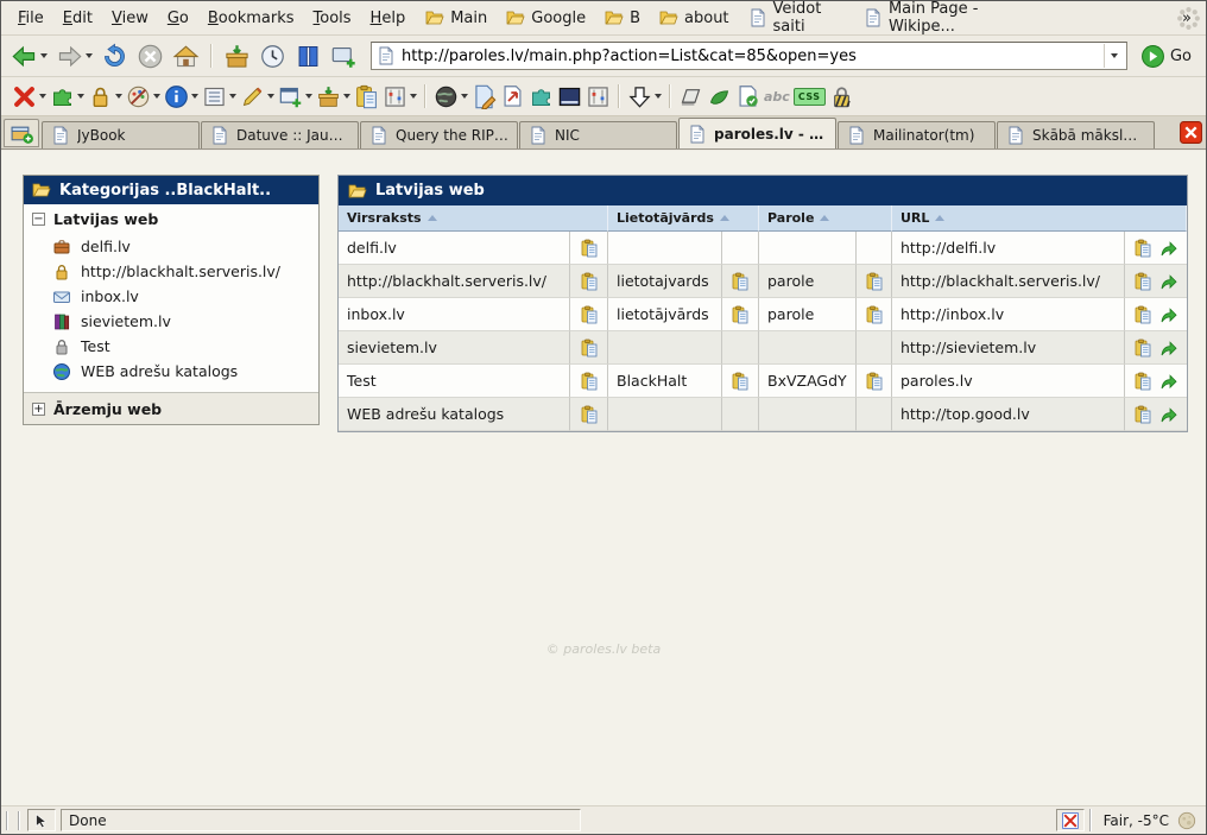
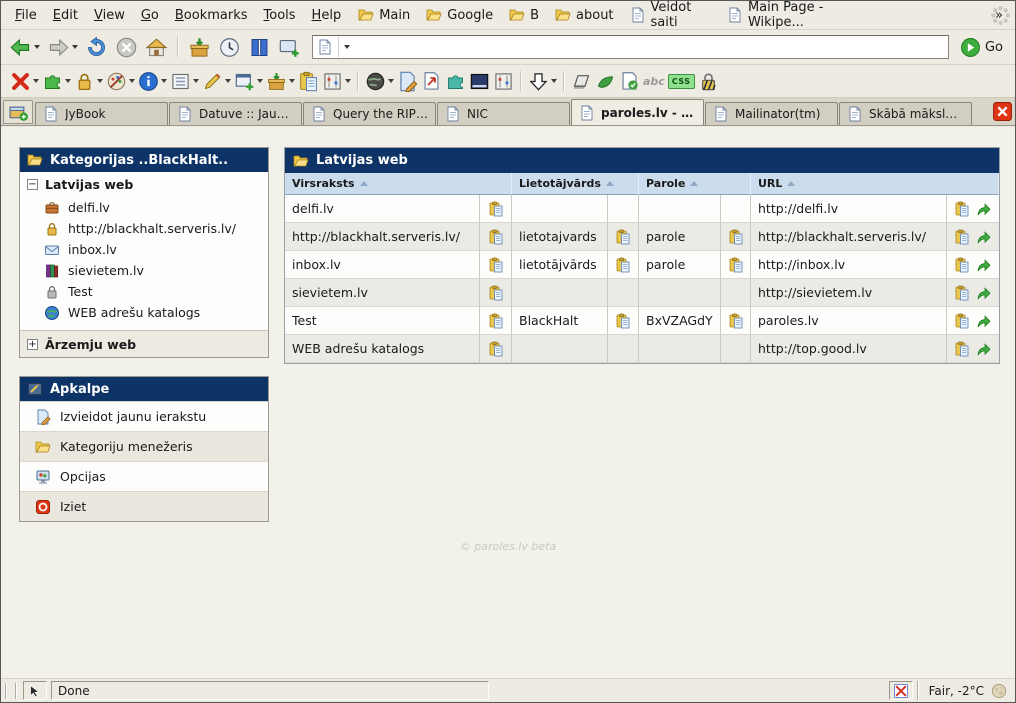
  File
  Edit
  View
  Go
  Bookmarks
  Tools
  Help
  Main
  Google
  B
  about
  Veidot saiti
  Main Page - Wikipe...
  »
- http://paroles.lv/main.php?action=List&cat=85&open=yes
  Go
  abc
  CSS
  JyBook
  Datuve :: Jaunu
  Query the RIPE
  NIC
  paroles.lv - ar
  Mailinator(tm)
  Skābā māksla u
  Kategorijas ..BlackHalt..
  Latvijas web
  delfi.lv
  http://blackhalt.serveris.lv/
  inbox.lv
  sievietem.lv
  Test
  WEB adrešu katalogs
  Ārzemju web
+ Apkalpe
+ Izvieidot jaunu ierakstu
+ Kategoriju menežeris
+ Opcijas
+ Iziet
  Latvijas web
  Virsraksts
  Lietotājvārds
  Parole
  URL
  delfi.lv
  http://delfi.lv
  http://blackhalt.serveris.lv/
  lietotajvards
  parole
  http://blackhalt.serveris.lv/
  inbox.lv
  lietotājvārds
  parole
  http://inbox.lv
  sievietem.lv
  http://sievietem.lv
  Test
  BlackHalt
  BxVZAGdY
  paroles.lv
  WEB adrešu katalogs
  http://top.good.lv
  © paroles.lv beta
  Done
- Fair, -5°C
+ Fair, -2°C
